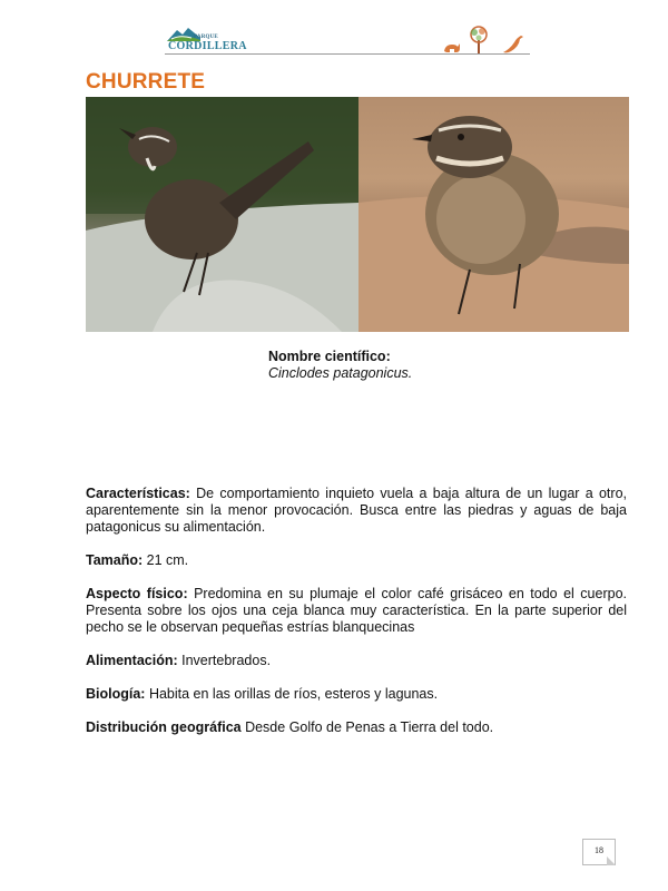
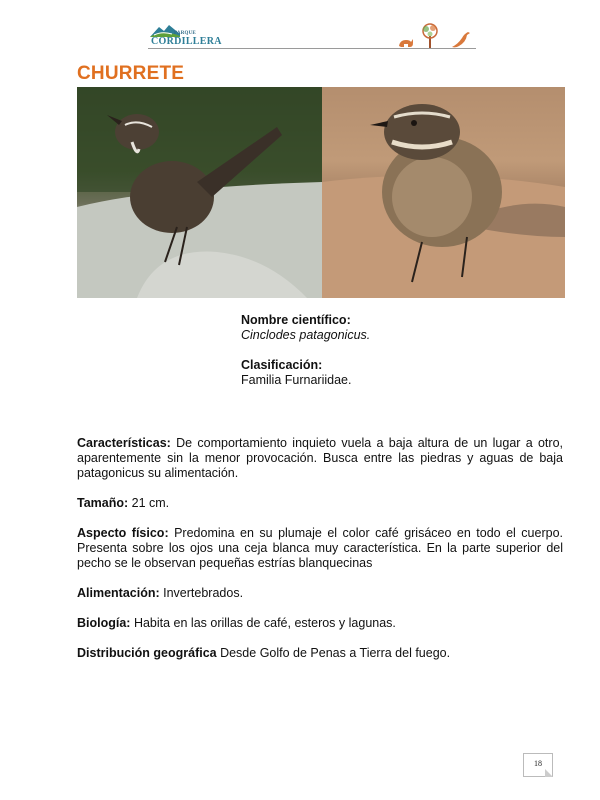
  CORDILLERA
  CHURRETE
  Nombre científico:
  Cinclodes patagonicus.
+ Clasificación:
+ Familia Furnariidae.
  Características: De comportamiento inquieto vuela a baja altura de un lugar a otro, aparentemente sin la menor provocación. Busca entre las piedras y aguas de baja patagonicus su alimentación.
  Tamaño: 21 cm.
  Aspecto físico: Predomina en su plumaje el color café grisáceo en todo el cuerpo. Presenta sobre los ojos una ceja blanca muy característica. En la parte superior del pecho se le observan pequeñas estrías blanquecinas
  Alimentación: Invertebrados.
- Biología: Habita en las orillas de ríos, esteros y lagunas.
+ Biología: Habita en las orillas de café, esteros y lagunas.
- Distribución geográfica Desde Golfo de Penas a Tierra del todo.
+ Distribución geográfica Desde Golfo de Penas a Tierra del fuego.
  18
